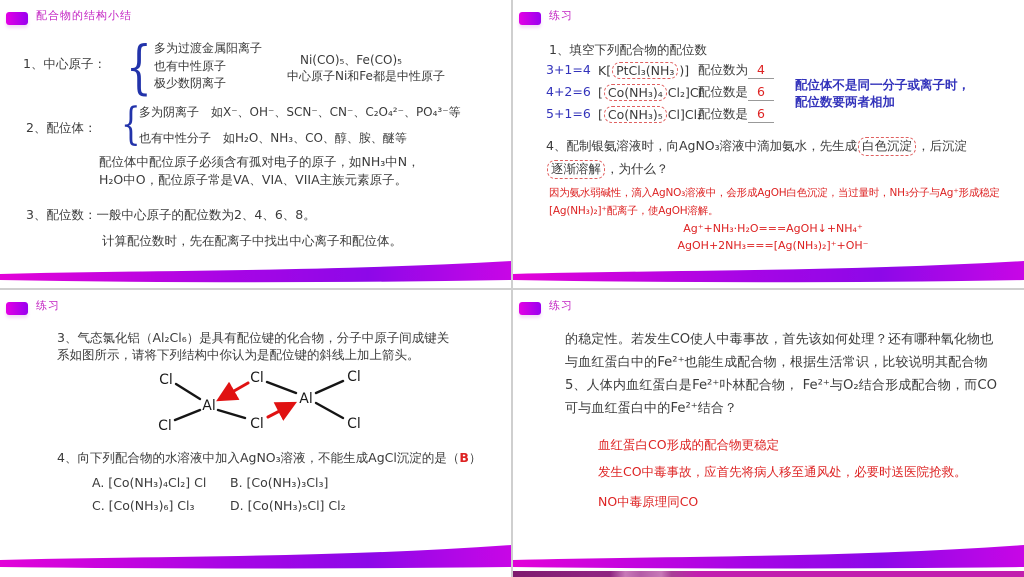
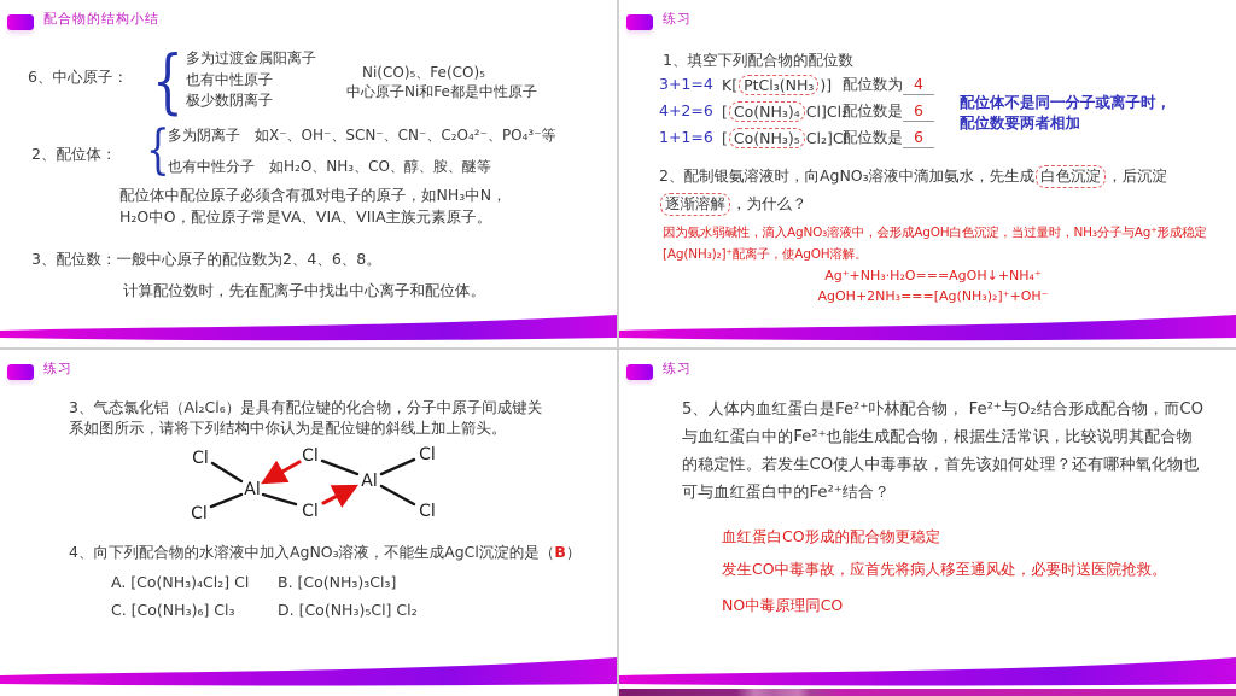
  配合物的结构小结
- 1、中心原子：
+ 6、中心原子：
  {
  多为过渡金属阳离子
  也有中性原子
  极少数阴离子
  Ni(CO)₅、Fe(CO)₅
  中心原子Ni和Fe都是中性原子
  2、配位体：
  {
  多为阴离子 如X⁻、OH⁻、SCN⁻、CN⁻、C₂O₄²⁻、PO₄³⁻等
  也有中性分子 如H₂O、NH₃、CO、醇、胺、醚等
  配位体中配位原子必须含有孤对电子的原子，如NH₃中N，
  H₂O中O，配位原子常是VA、VIA、VIIA主族元素原子。
  3、配位数：一般中心原子的配位数为2、4、6、8。
  计算配位数时，先在配离子中找出中心离子和配位体。
  练习
  1、填空下列配合物的配位数
  3+1=4
  K[ PtCl₃(NH₃ )]
  配位数为 4
  4+2=6
- [ Co(NH₃)₄ Cl₂]Cl
+ [ Co(NH₃)₄ Cl]Cl₂
  配位数是 6
- 5+1=6
+ 1+1=6
- [ Co(NH₃)₅ Cl]Cl₂
+ [ Co(NH₃)₅ Cl₂]Cl
  配位数是 6
  配位体不是同一分子或离子时，
  配位数要两者相加
- 4、配制银氨溶液时，向AgNO₃溶液中滴加氨水，先生成 白色沉淀 ，后沉淀
+ 2、配制银氨溶液时，向AgNO₃溶液中滴加氨水，先生成 白色沉淀 ，后沉淀
  逐渐溶解 ，为什么？
  因为氨水弱碱性，滴入AgNO₃溶液中，会形成AgOH白色沉淀，当过量时，NH₃分子与Ag⁺形成稳定
  [Ag(NH₃)₂]⁺配离子，使AgOH溶解。
  Ag⁺+NH₃·H₂O===AgOH↓+NH₄⁺
  AgOH+2NH₃===[Ag(NH₃)₂]⁺+OH⁻
  练习
  3、气态氯化铝（Al₂Cl₆）是具有配位键的化合物，分子中原子间成键关
  系如图所示，请将下列结构中你认为是配位键的斜线上加上箭头。
  Cl
  Cl
  Cl
  Al
  Al
  Cl
  Cl
  Cl
  4、向下列配合物的水溶液中加入AgNO₃溶液，不能生成AgCl沉淀的是（B）
  A. [Co(NH₃)₄Cl₂] Cl
  B. [Co(NH₃)₃Cl₃]
  C. [Co(NH₃)₆] Cl₃
  D. [Co(NH₃)₅Cl] Cl₂
  练习
- 的稳定性。若发生CO使人中毒事故，首先该如何处理？还有哪种氧化物也
+ 5、人体内血红蛋白是Fe²⁺卟林配合物， Fe²⁺与O₂结合形成配合物，而CO
  与血红蛋白中的Fe²⁺也能生成配合物，根据生活常识，比较说明其配合物
- 5、人体内血红蛋白是Fe²⁺卟林配合物， Fe²⁺与O₂结合形成配合物，而CO
+ 的稳定性。若发生CO使人中毒事故，首先该如何处理？还有哪种氧化物也
  可与血红蛋白中的Fe²⁺结合？
  血红蛋白CO形成的配合物更稳定
  发生CO中毒事故，应首先将病人移至通风处，必要时送医院抢救。
  NO中毒原理同CO
